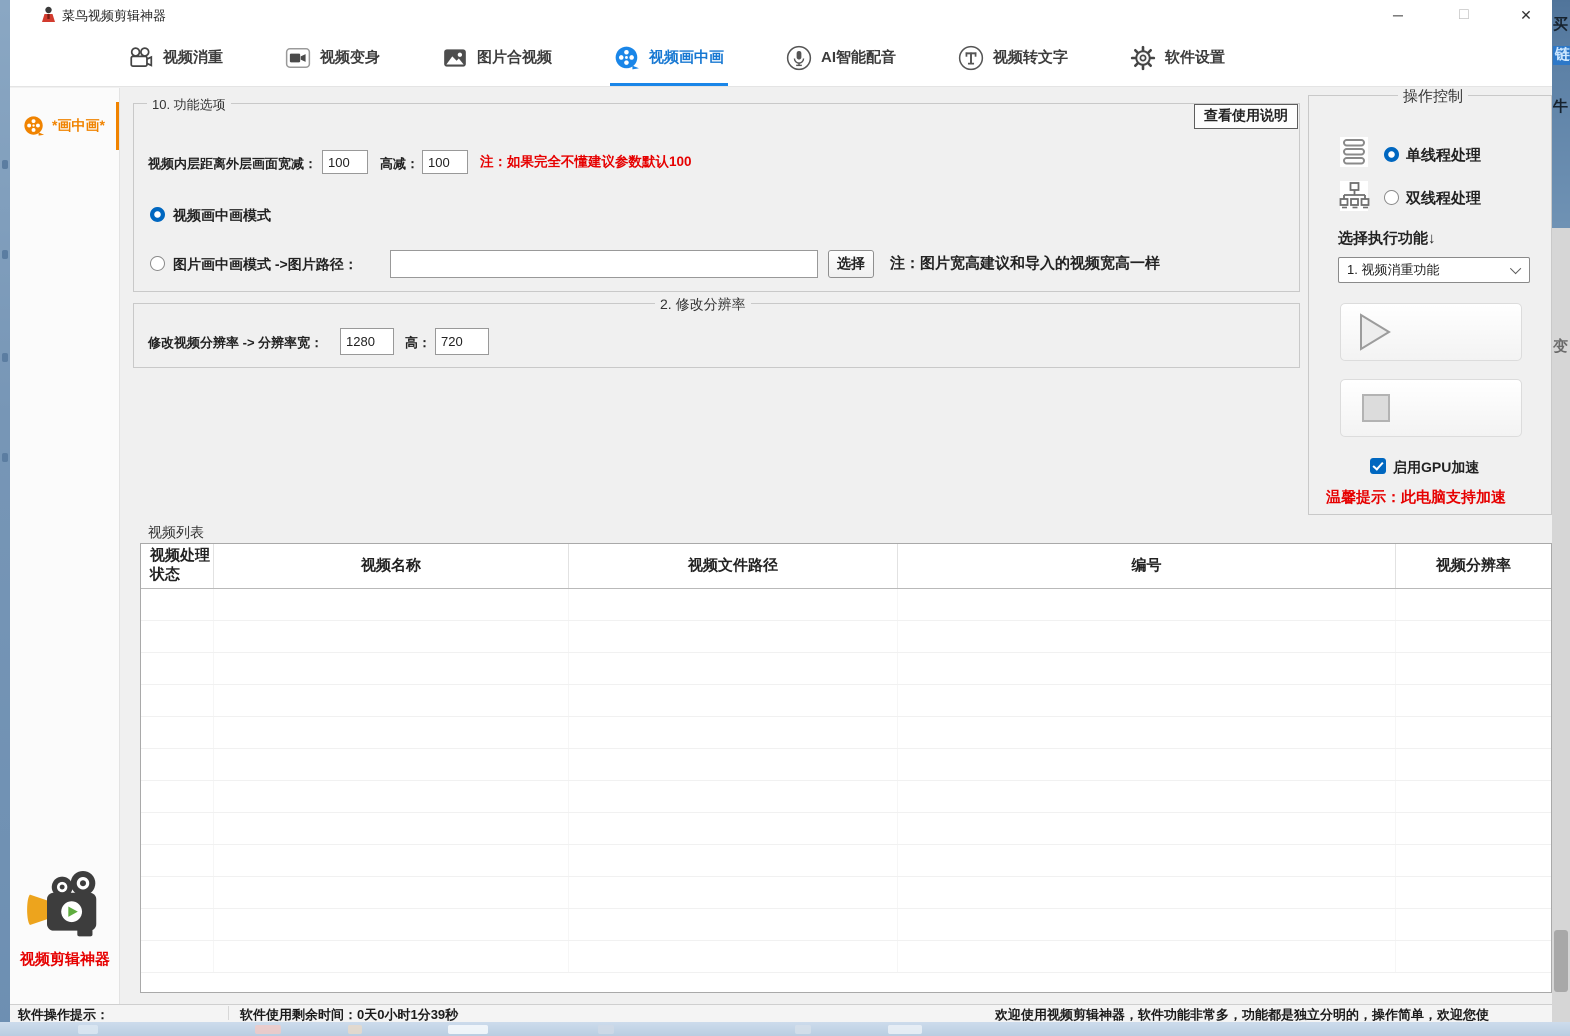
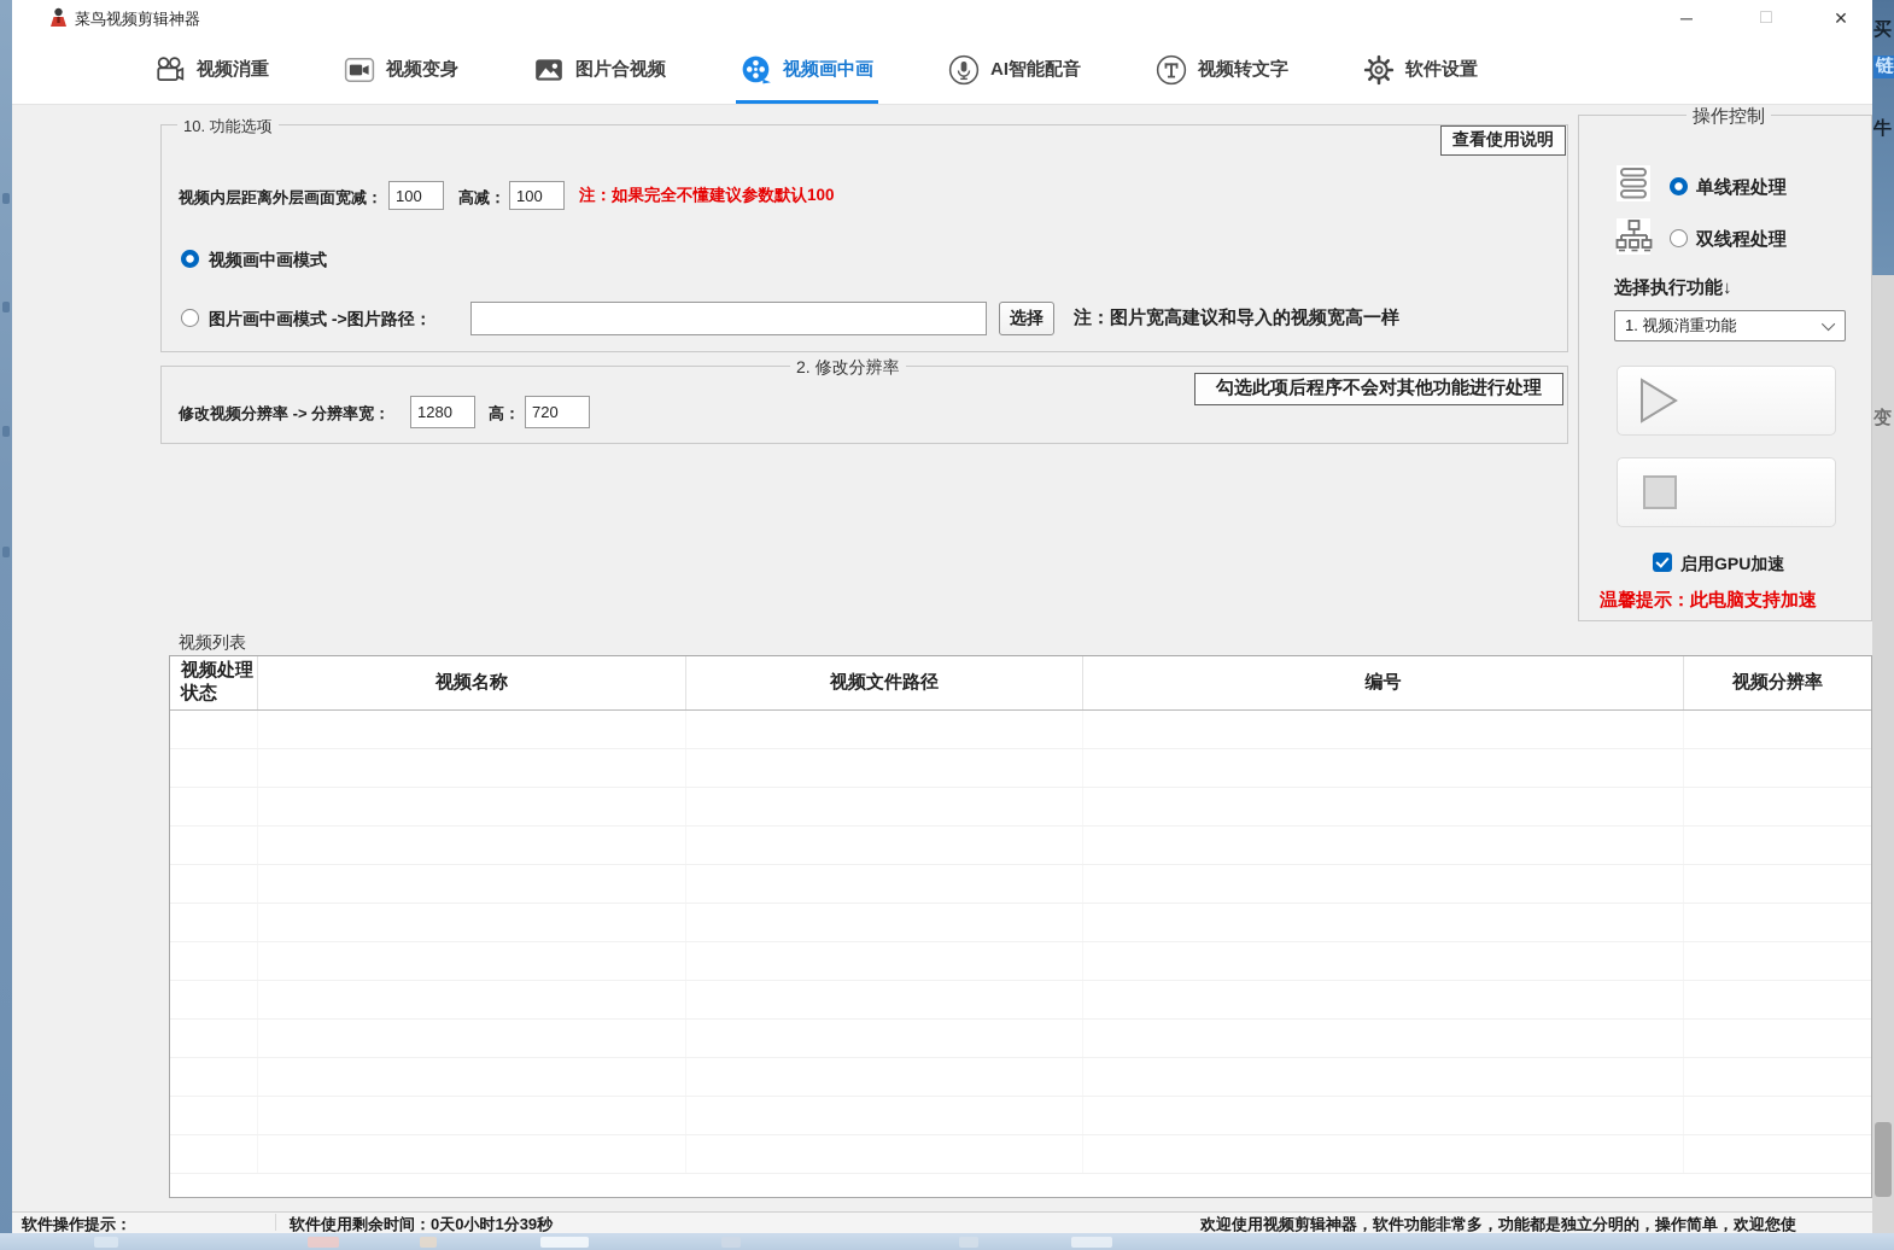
  买
  链
  牛
  变
  菜鸟视频剪辑神器
  ─
  □
  ✕
  视频消重
  视频变身
  图片合视频
  视频画中画
  AI智能配音
  视频转文字
  软件设置
- *画中画*
- 视频剪辑神器
  10. 功能选项
  查看使用说明
  视频内层距离外层画面宽减：
  100
  高减：
  100
  注：如果完全不懂建议参数默认100
  视频画中画模式
  图片画中画模式 ->图片路径：
  选择
  注：图片宽高建议和导入的视频宽高一样
  2. 修改分辨率
+ 勾选此项后程序不会对其他功能进行处理
  修改视频分辨率 -> 分辨率宽：
  1280
  高：
  720
  操作控制
  单线程处理
  双线程处理
  选择执行功能↓
  1. 视频消重功能
  启用GPU加速
  温馨提示：此电脑支持加速
  视频列表
  视频处理状态
  视频名称
  视频文件路径
  编号
  视频分辨率
  软件操作提示：
  软件使用剩余时间：0天0小时1分39秒
  欢迎使用视频剪辑神器，软件功能非常多，功能都是独立分明的，操作简单，欢迎您使
